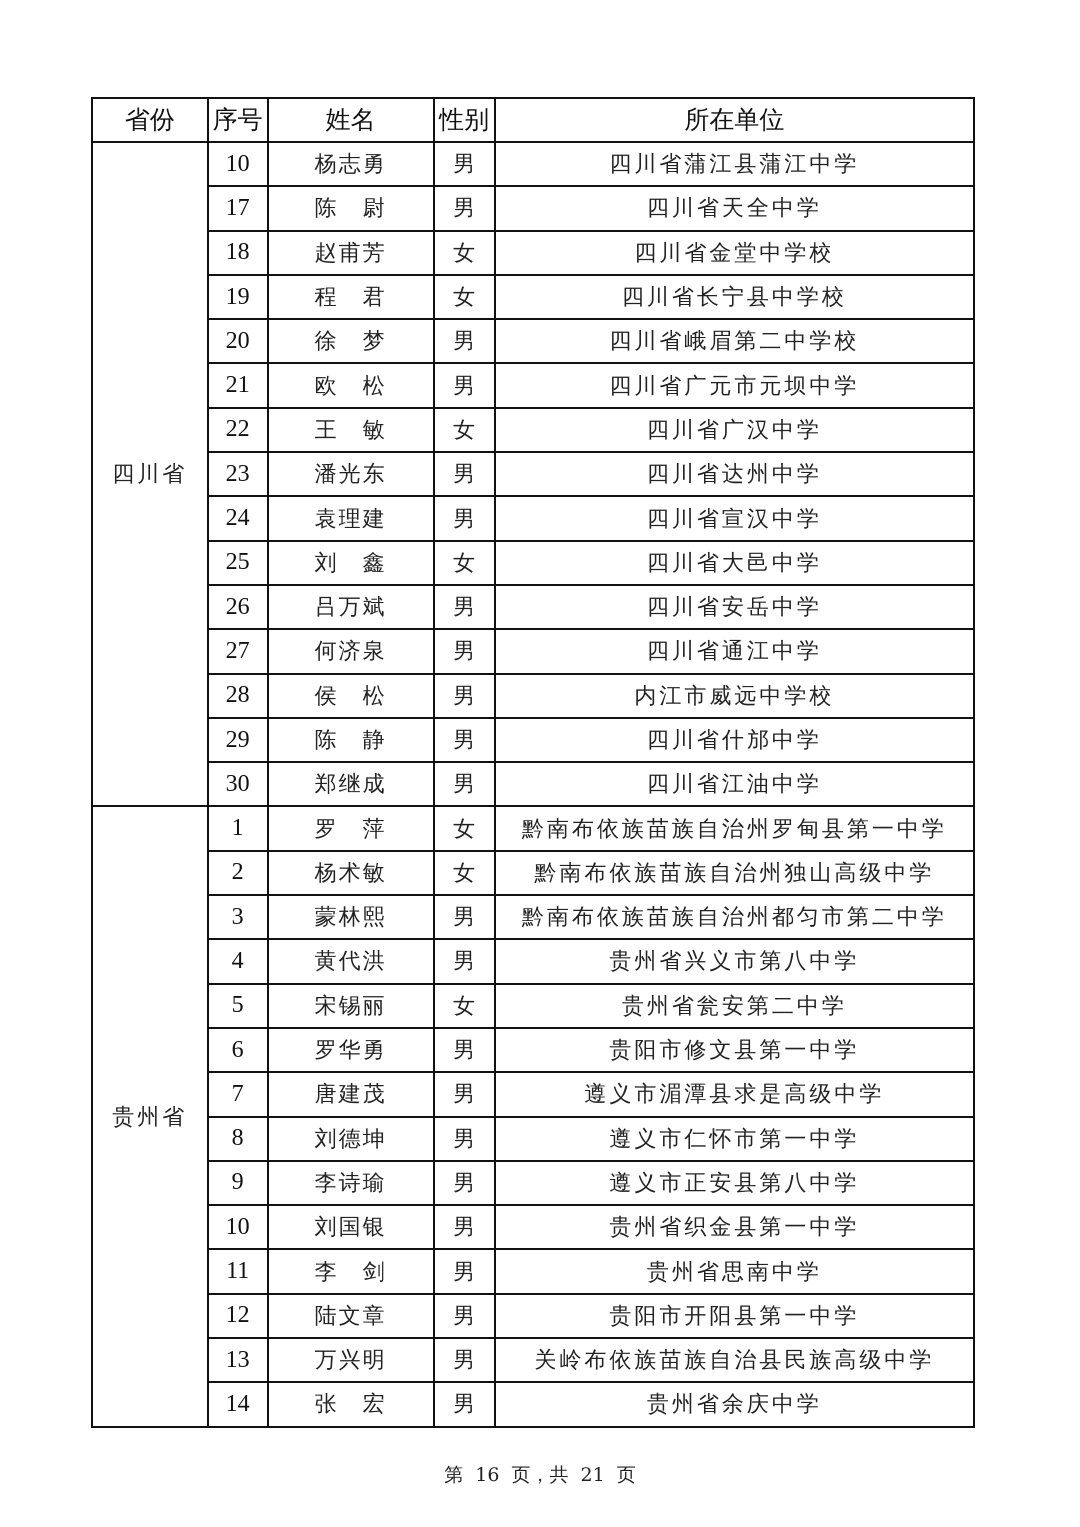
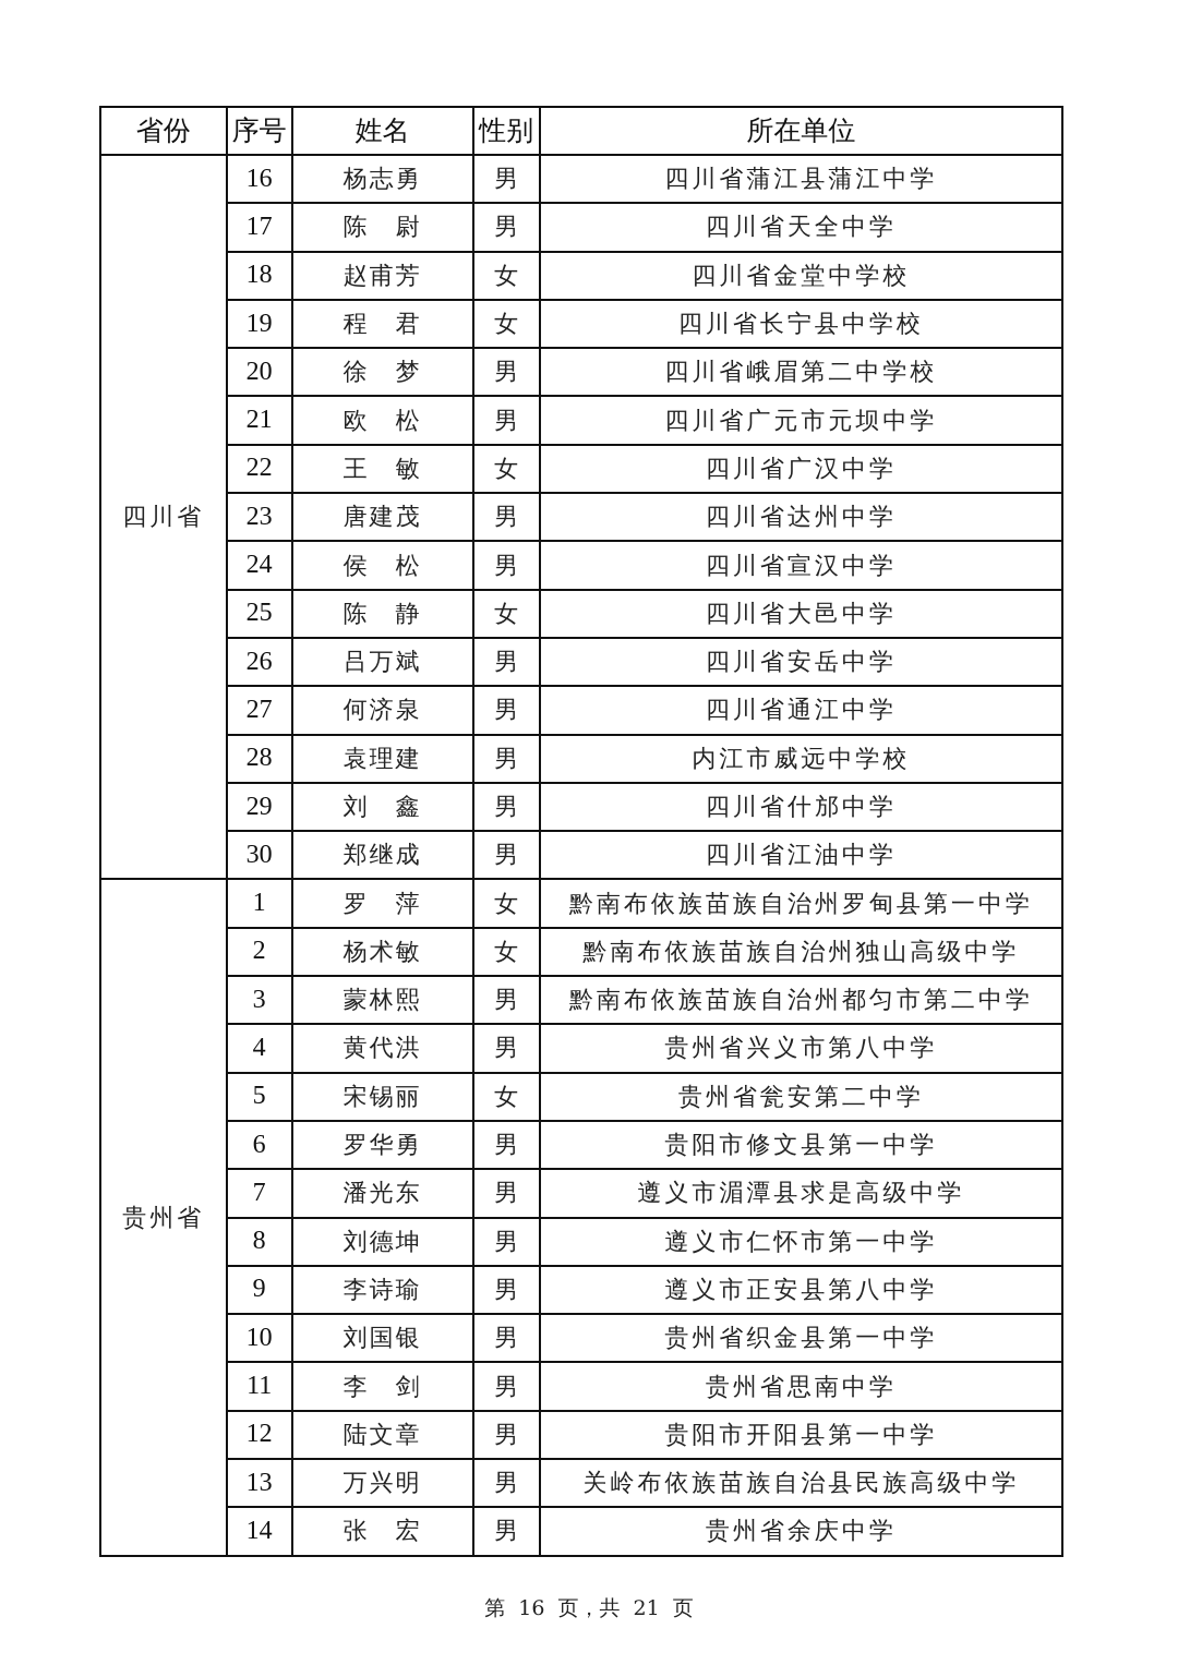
  省份	序号	姓名	性别	所在单位
- 四川省	10	杨志勇	男	四川省蒲江县蒲江中学
+ 四川省	16	杨志勇	男	四川省蒲江县蒲江中学
  17	陈 尉	男	四川省天全中学
  18	赵甫芳	女	四川省金堂中学校
  19	程 君	女	四川省长宁县中学校
  20	徐 梦	男	四川省峨眉第二中学校
  21	欧 松	男	四川省广元市元坝中学
  22	王 敏	女	四川省广汉中学
- 23	潘光东	男	四川省达州中学
+ 23	唐建茂	男	四川省达州中学
- 24	袁理建	男	四川省宣汉中学
+ 24	侯 松	男	四川省宣汉中学
- 25	刘 鑫	女	四川省大邑中学
+ 25	陈 静	女	四川省大邑中学
  26	吕万斌	男	四川省安岳中学
  27	何济泉	男	四川省通江中学
- 28	侯 松	男	内江市威远中学校
+ 28	袁理建	男	内江市威远中学校
- 29	陈 静	男	四川省什邡中学
+ 29	刘 鑫	男	四川省什邡中学
  30	郑继成	男	四川省江油中学
  贵州省	1	罗 萍	女	黔南布依族苗族自治州罗甸县第一中学
  2	杨术敏	女	黔南布依族苗族自治州独山高级中学
  3	蒙林熙	男	黔南布依族苗族自治州都匀市第二中学
  4	黄代洪	男	贵州省兴义市第八中学
  5	宋锡丽	女	贵州省瓮安第二中学
  6	罗华勇	男	贵阳市修文县第一中学
- 7	唐建茂	男	遵义市湄潭县求是高级中学
+ 7	潘光东	男	遵义市湄潭县求是高级中学
  8	刘德坤	男	遵义市仁怀市第一中学
  9	李诗瑜	男	遵义市正安县第八中学
  10	刘国银	男	贵州省织金县第一中学
  11	李 剑	男	贵州省思南中学
  12	陆文章	男	贵阳市开阳县第一中学
  13	万兴明	男	关岭布依族苗族自治县民族高级中学
  14	张 宏	男	贵州省余庆中学
  第 16 页，共 21 页
